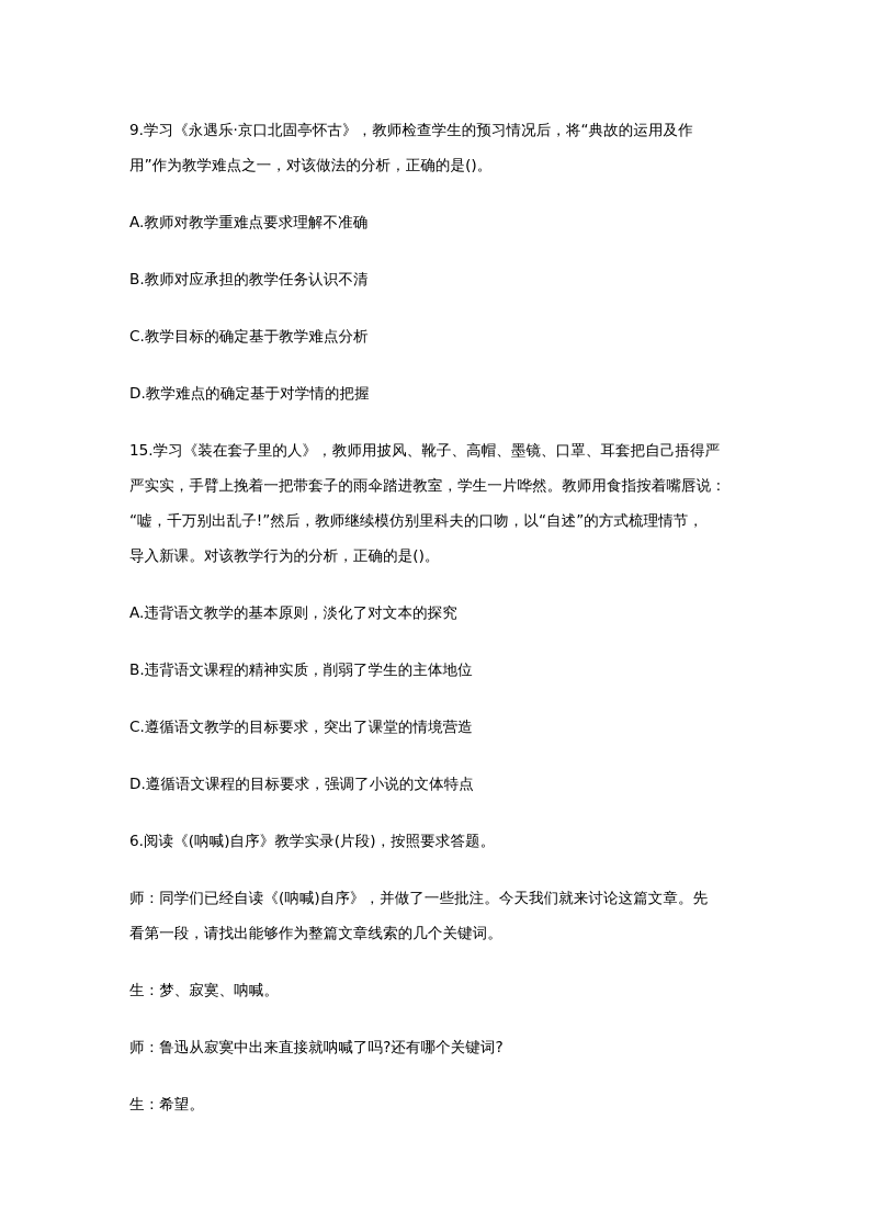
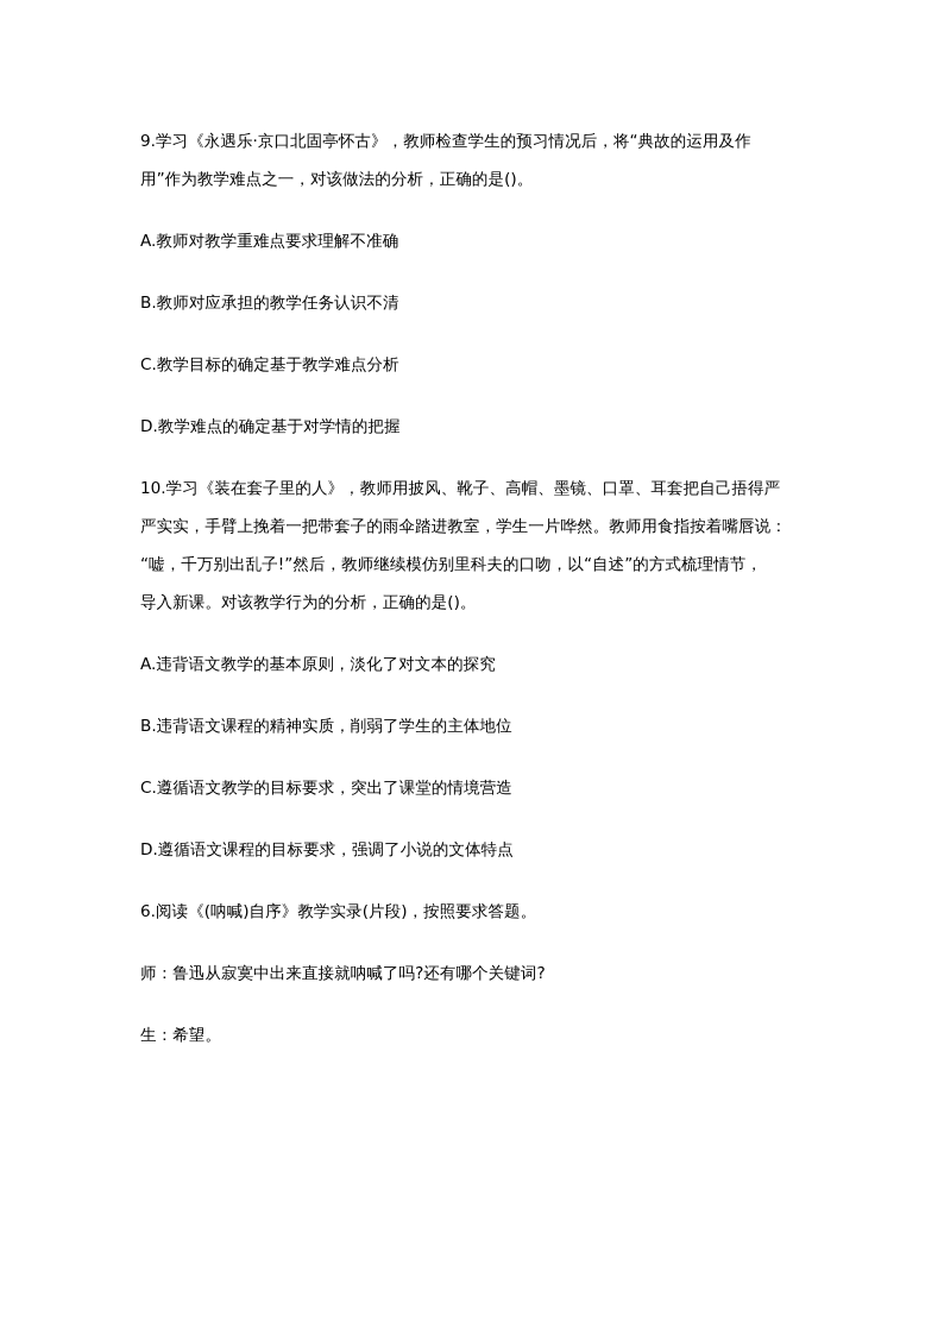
  9.学习《永遇乐·京口北固亭怀古》，教师检查学生的预习情况后，将“典故的运用及作
  用”作为教学难点之一，对该做法的分析，正确的是()。
  A.教师对教学重难点要求理解不准确
  B.教师对应承担的教学任务认识不清
  C.教学目标的确定基于教学难点分析
  D.教学难点的确定基于对学情的把握
- 15.学习《装在套子里的人》，教师用披风、靴子、高帽、墨镜、口罩、耳套把自己捂得严
+ 10.学习《装在套子里的人》，教师用披风、靴子、高帽、墨镜、口罩、耳套把自己捂得严
  严实实，手臂上挽着一把带套子的雨伞踏进教室，学生一片哗然。教师用食指按着嘴唇说：
  “嘘，千万别出乱子!”然后，教师继续模仿别里科夫的口吻，以“自述”的方式梳理情节，
  导入新课。对该教学行为的分析，正确的是()。
  A.违背语文教学的基本原则，淡化了对文本的探究
  B.违背语文课程的精神实质，削弱了学生的主体地位
  C.遵循语文教学的目标要求，突出了课堂的情境营造
  D.遵循语文课程的目标要求，强调了小说的文体特点
  6.阅读《(呐喊)自序》教学实录(片段)，按照要求答题。
- 师：同学们已经自读《(呐喊)自序》，并做了一些批注。今天我们就来讨论这篇文章。先
- 看第一段，请找出能够作为整篇文章线索的几个关键词。
- 生：梦、寂寞、呐喊。
  师：鲁迅从寂寞中出来直接就呐喊了吗?还有哪个关键词?
  生：希望。
